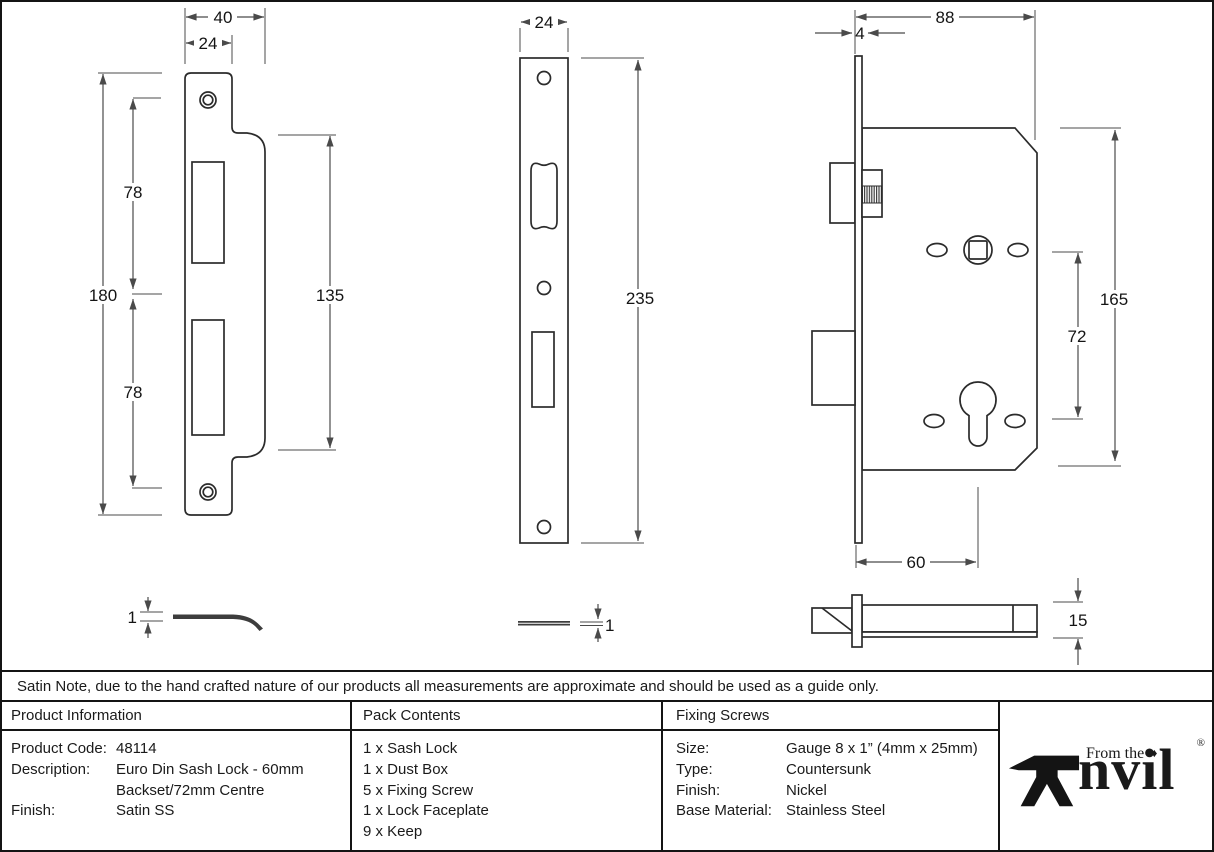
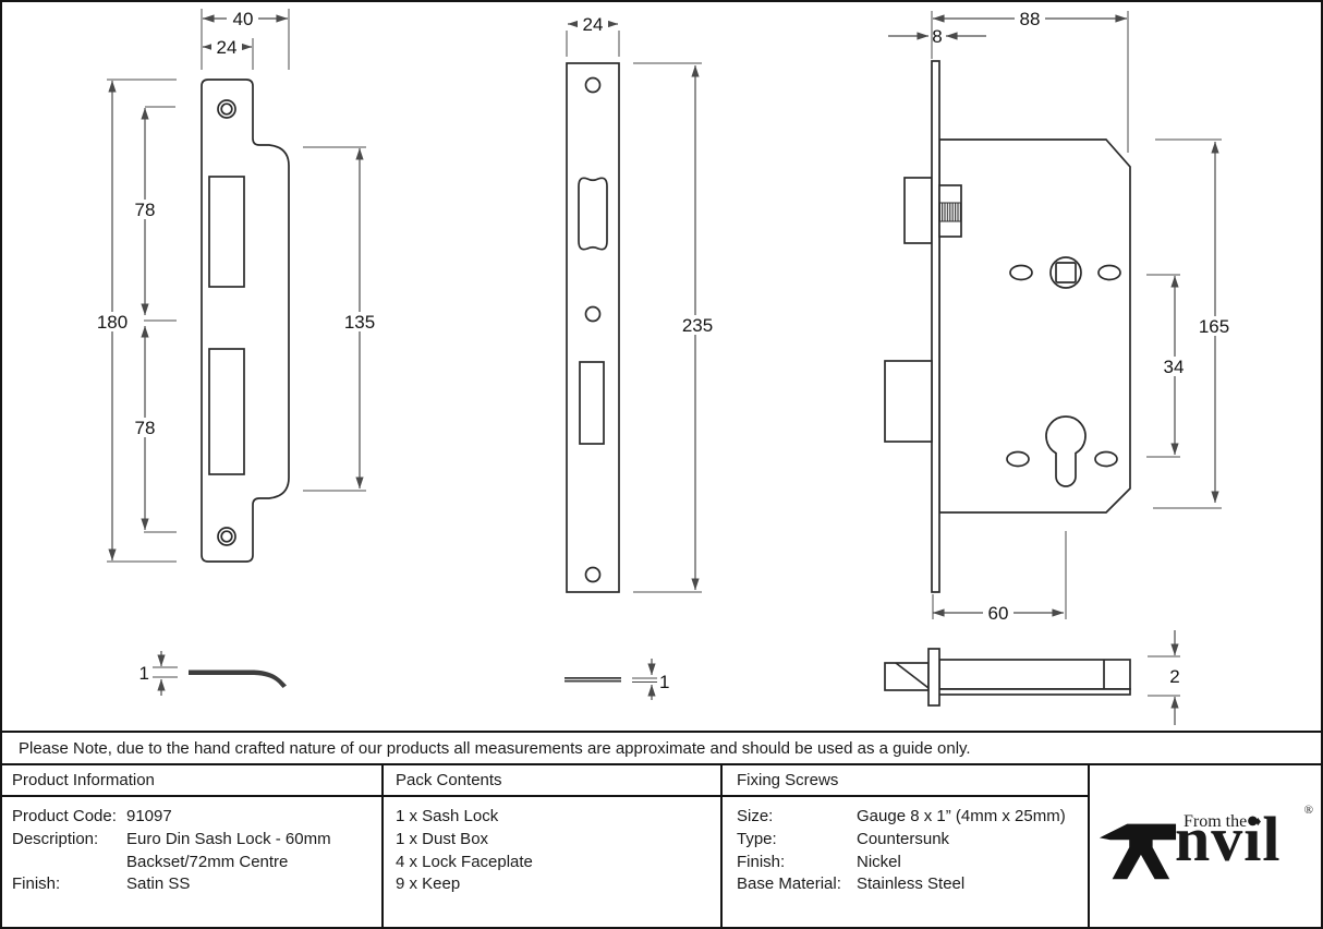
  40
  24
  180
  78
  78
  135
  24
  235
  88
- 4
+ 8
  165
- 72
+ 34
  60
  1
  1
- 15
+ 2
- Satin Note, due to the hand crafted nature of our products all measurements are approximate and should be used as a guide only.
+ Please Note, due to the hand crafted nature of our products all measurements are approximate and should be used as a guide only.
  Product Information
  Pack Contents
  Fixing Screws
  From the ♦
  nvil
  ®
  Product Code:
- 48114
+ 91097
  Description:
  Euro Din Sash Lock - 60mm
  Backset/72mm Centre
  Finish:
  Satin SS
  1 x Sash Lock
  1 x Dust Box
- 5 x Fixing Screw
- 1 x Lock Faceplate
+ 4 x Lock Faceplate
  9 x Keep
  Size:
  Gauge 8 x 1” (4mm x 25mm)
  Type:
  Countersunk
  Finish:
  Nickel
  Base Material:
  Stainless Steel
